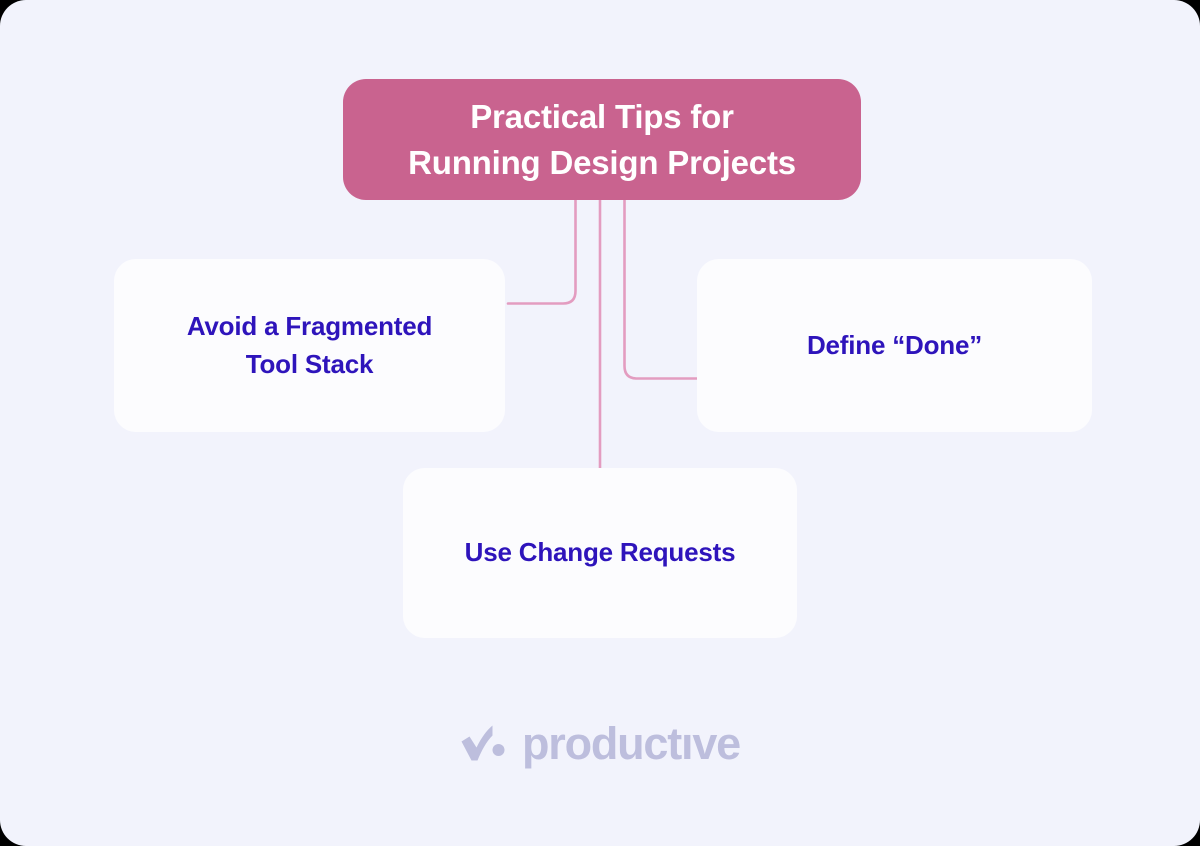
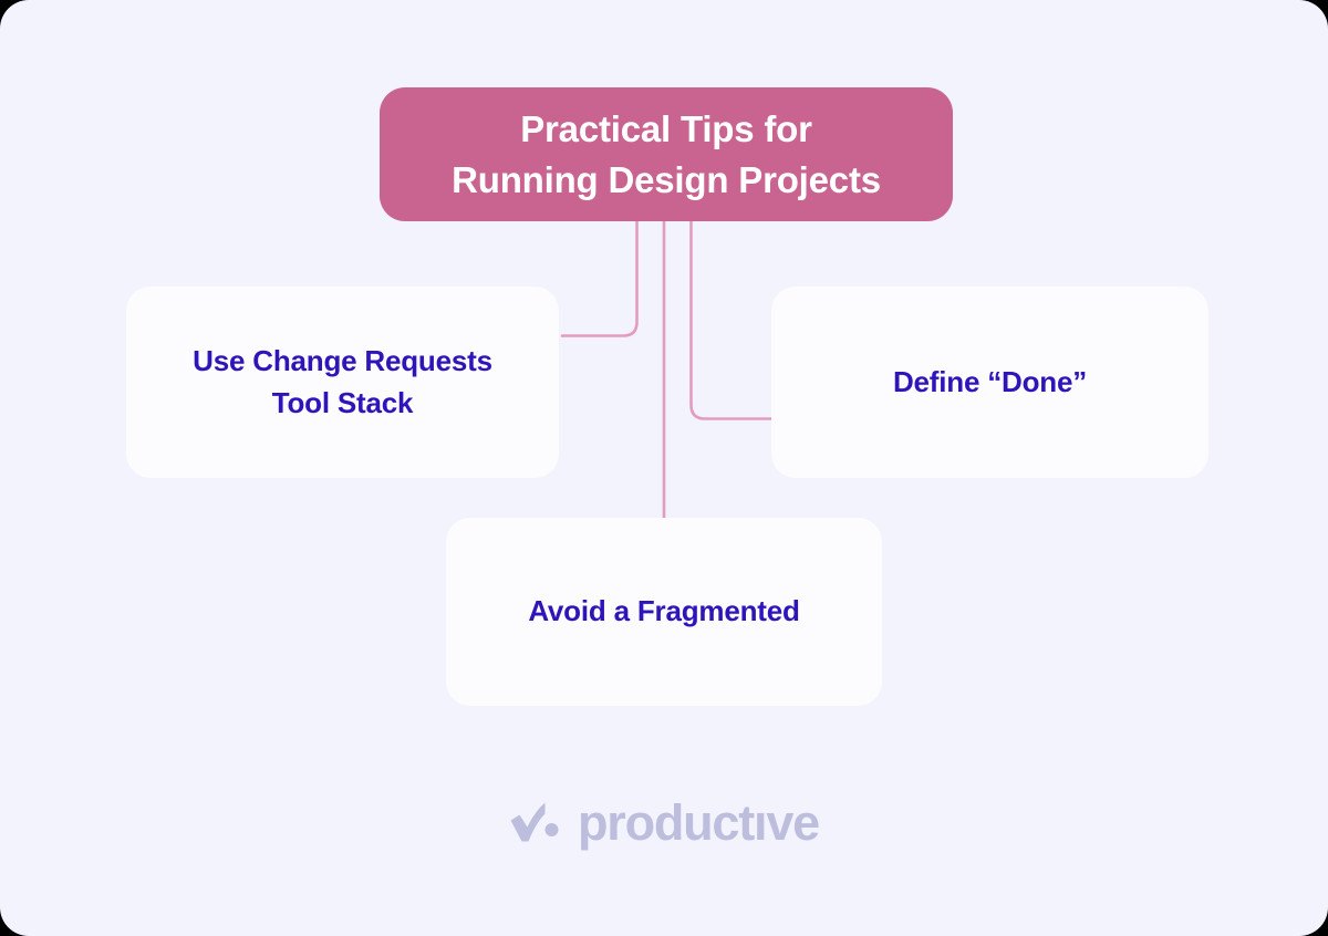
  Practical Tips for
  Running Design Projects
- Avoid a Fragmented
+ Use Change Requests
  Tool Stack
  Define “Done”
- Use Change Requests
+ Avoid a Fragmented
  productıve
